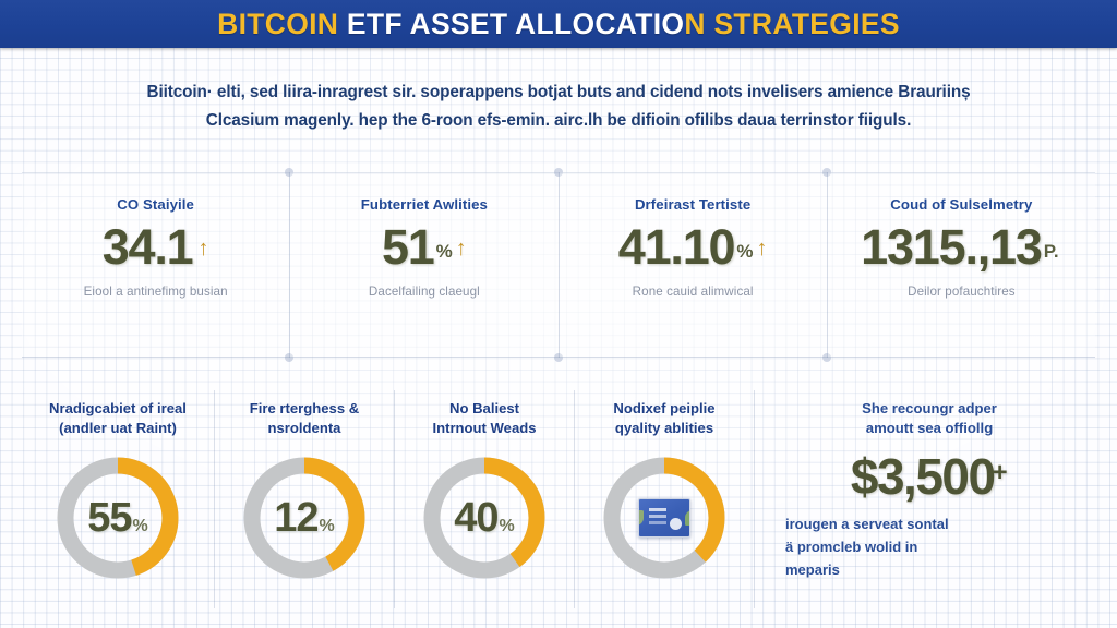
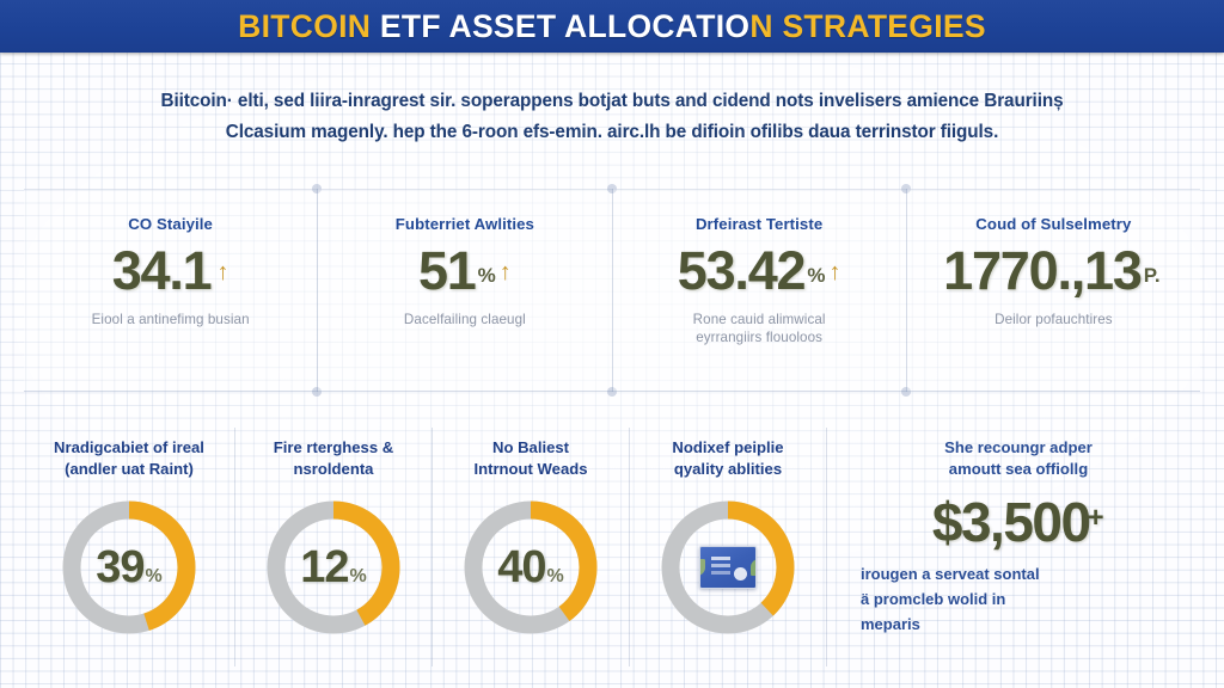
  BITCOIN ETF ASSET ALLOCATION STRATEGIES
  Biitcoin· elti, sed liira-inragrest sir. soperappens botjat buts and cidend nots invelisers amience Brauriinș
  Clcasium magenly. hep the 6-roon efs-emin. airc.lh be difioin ofilibs daua terrinstor fiiguls.
  CO Staiyile
  34.1
  ↑
  Eiool a antinefimg busian
  Fubterriet Awlities
  51
  %
  ↑
  Dacelfailing claeugl
  Drfeirast Tertiste
- 41.10
+ 53.42
  %
  ↑
  Rone cauid alimwical
+ eyrrangiirs flouoloos
  Coud of Sulselmetry
- 1315.,13
+ 1770.,13
  P.
  Deilor pofauchtires
  Nradigcabiet of ireal
  (andler uat Raint)
- 55
+ 39
  %
  Fire rterghess &
  nsroldenta
  12
  %
  No Baliest
  Intrnout Weads
  40
  %
  Nodixef peiplie
  qyality ablities
  She recoungr adper
  amoutt sea offiollg
  $3,500+
  irougen a serveat sontal
  ä promcleb wolid in
  meparis
